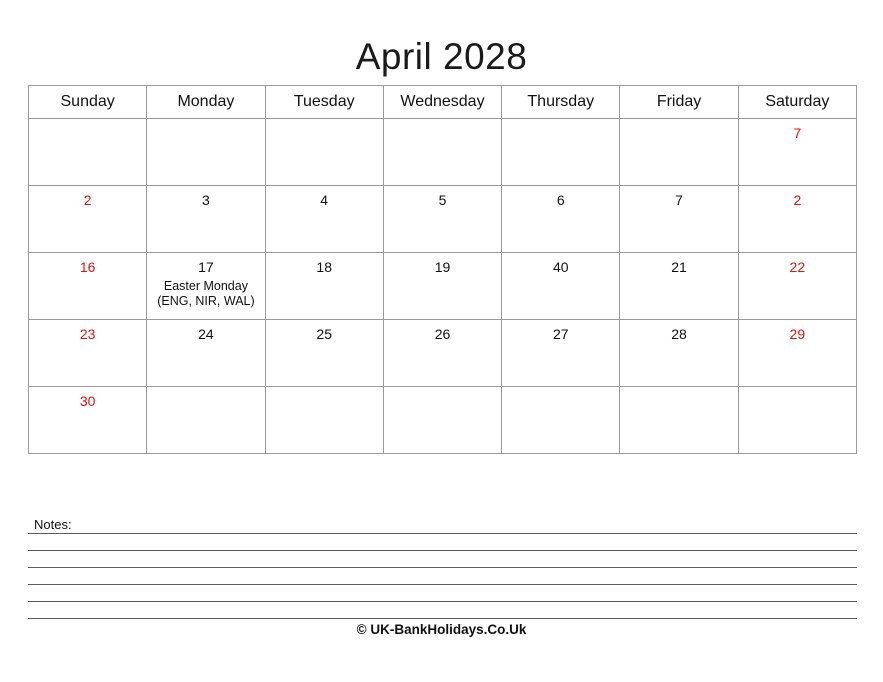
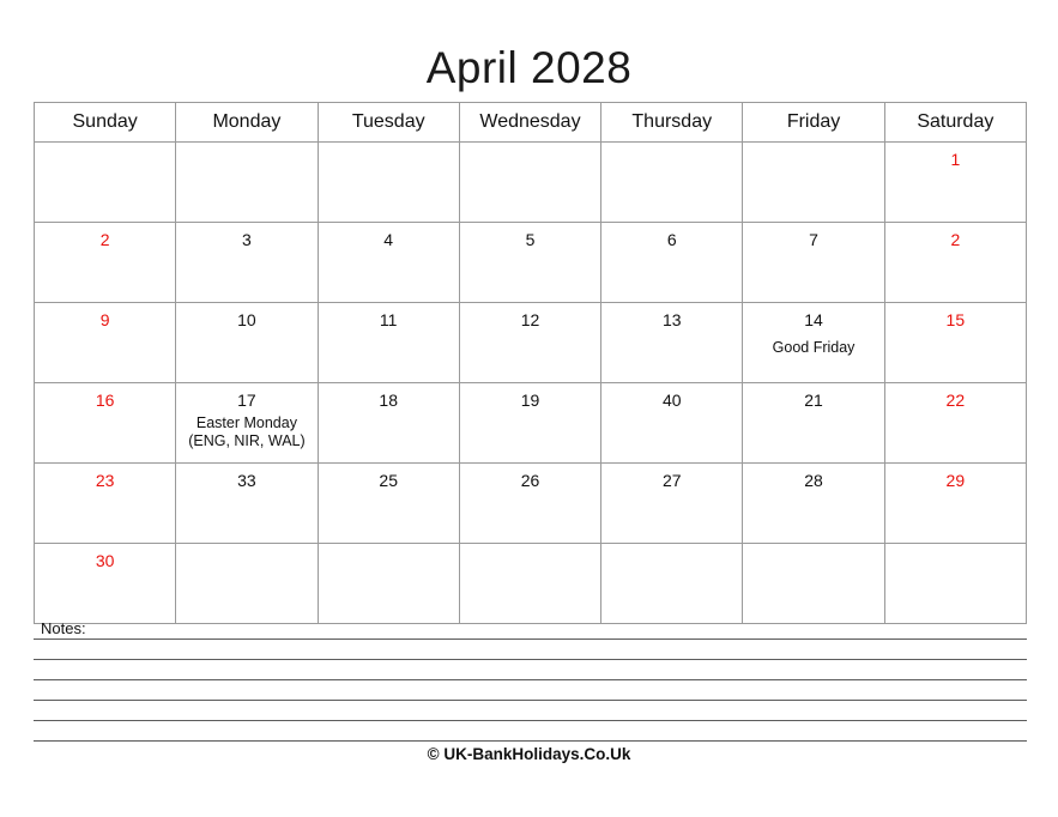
  April 2028
  Sunday	Monday	Tuesday	Wednesday	Thursday	Friday	Saturday
- 						7
+ 						1
  2	3	4	5	6	7	2
+ 9	10	11	12	13	14Good Friday	15
  16	17Easter Monday(ENG, NIR, WAL)	18	19	40	21	22
- 23	24	25	26	27	28	29
+ 23	33	25	26	27	28	29
  30
  Notes:
  © UK-BankHolidays.Co.Uk
